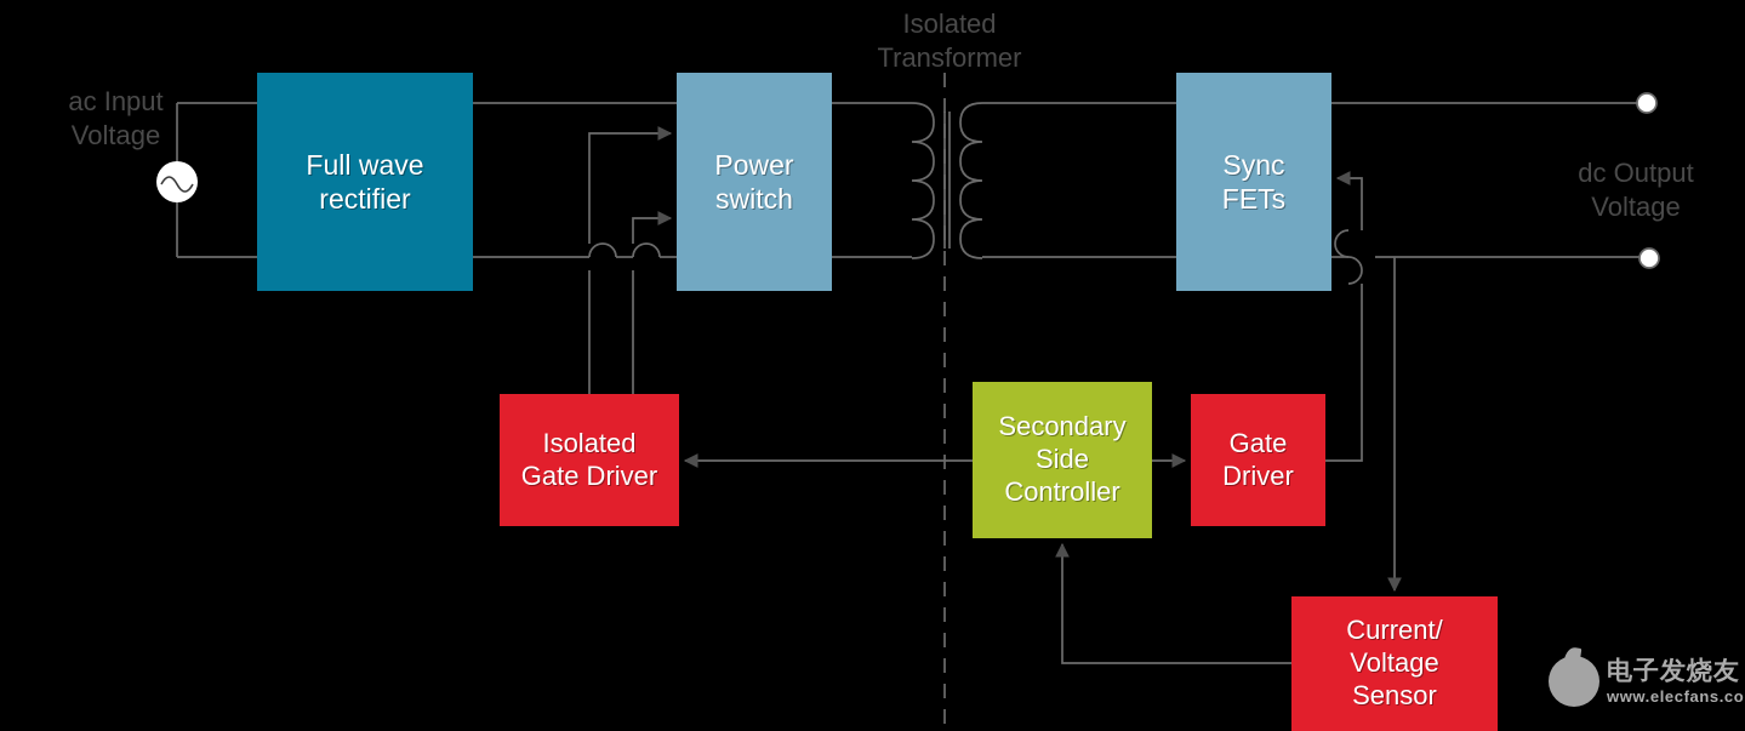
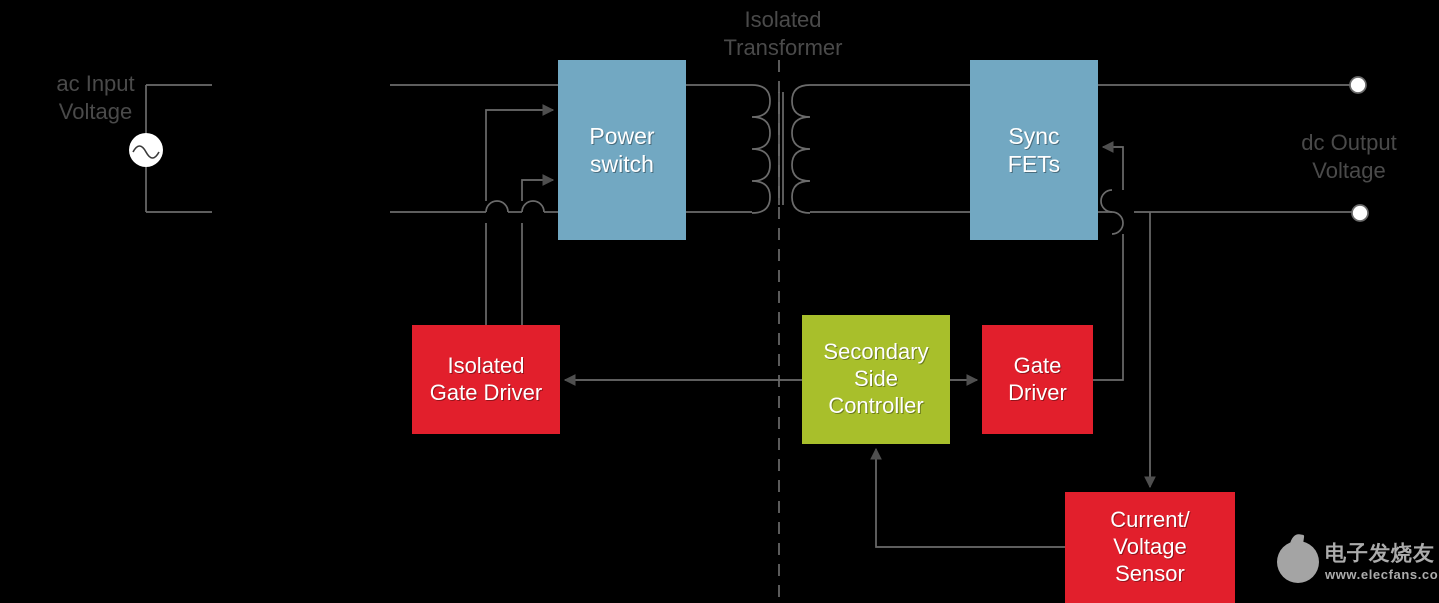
- Full wave
- rectifier
  Power
  switch
  Sync
  FETs
  Isolated
  Gate Driver
  Secondary
  Side
  Controller
  Gate
  Driver
  Current/
  Voltage
  Sensor
  ac Input
  Voltage
  dc Output
  Voltage
  Isolated
  Transformer
  电子发烧友
  www.elecfans.co
